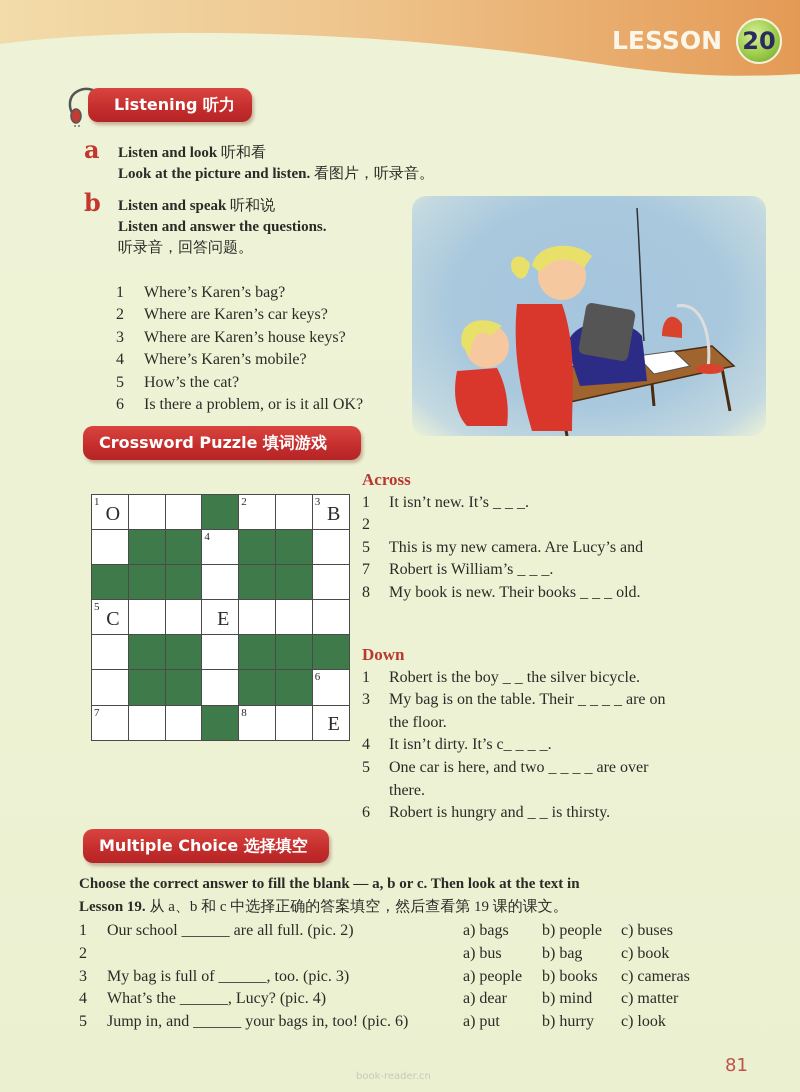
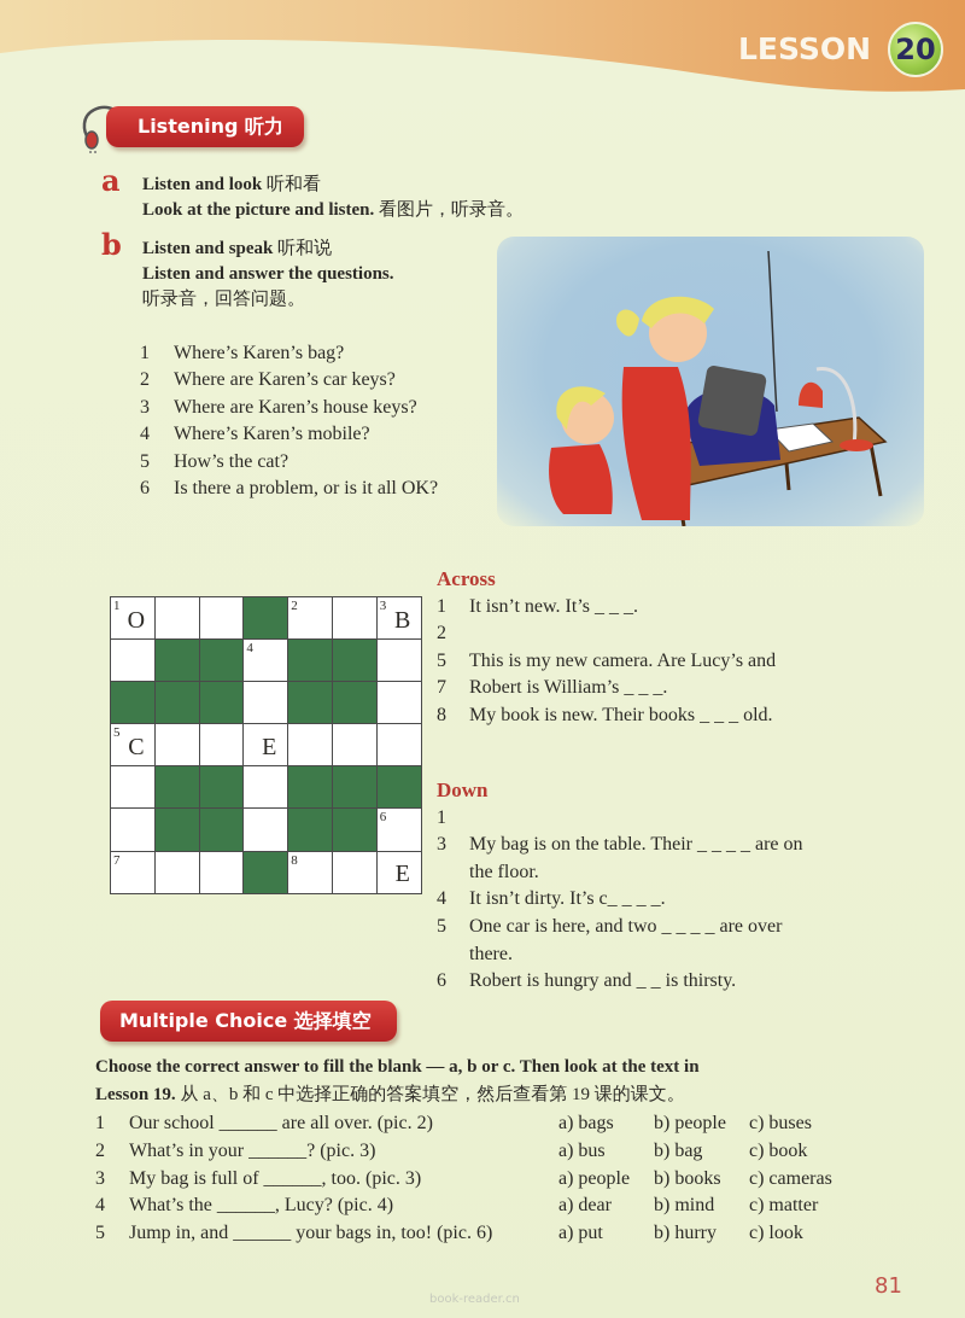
  LESSON
  20
  Listening 听力
  a
  Listen and look 听和看
  Look at the picture and listen. 看图片，听录音。
  b
  Listen and speak 听和说
  Listen and answer the questions.
  听录音，回答问题。
  1
  Where’s Karen’s bag?
  2
  Where are Karen’s car keys?
  3
  Where are Karen’s house keys?
  4
  Where’s Karen’s mobile?
  5
  How’s the cat?
  6
  Is there a problem, or is it all OK?
- Crossword Puzzle 填词游戏
  1
  O
  2
  3
  B
  4
  5
  C
  E
  6
  7
  8
  E
  Across
  1
  It isn’t new. It’s _ _ _.
  2
  5
  This is my new camera. Are Lucy’s and
  7
  Robert is William’s _ _ _.
  8
  My book is new. Their books _ _ _ old.
  Down
  1
- Robert is the boy _ _ the silver bicycle.
  3
  My bag is on the table. Their _ _ _ _ are on
  the floor.
  4
  It isn’t dirty. It’s c_ _ _ _.
  5
  One car is here, and two _ _ _ _ are over
  there.
  6
  Robert is hungry and _ _ is thirsty.
  Multiple Choice 选择填空
  Choose the correct answer to fill the blank — a, b or c. Then look at the text in
  Lesson 19. 从 a、b 和 c 中选择正确的答案填空，然后查看第 19 课的课文。
  1
- Our school ______ are all full. (pic. 2)
+ Our school ______ are all over. (pic. 2)
  a) bags
  b) people
  c) buses
  2
+ What’s in your ______? (pic. 3)
  a) bus
  b) bag
  c) book
  3
  My bag is full of ______, too. (pic. 3)
  a) people
  b) books
  c) cameras
  4
  What’s the ______, Lucy? (pic. 4)
  a) dear
  b) mind
  c) matter
  5
  Jump in, and ______ your bags in, too! (pic. 6)
  a) put
  b) hurry
  c) look
  81
  book-reader.cn
